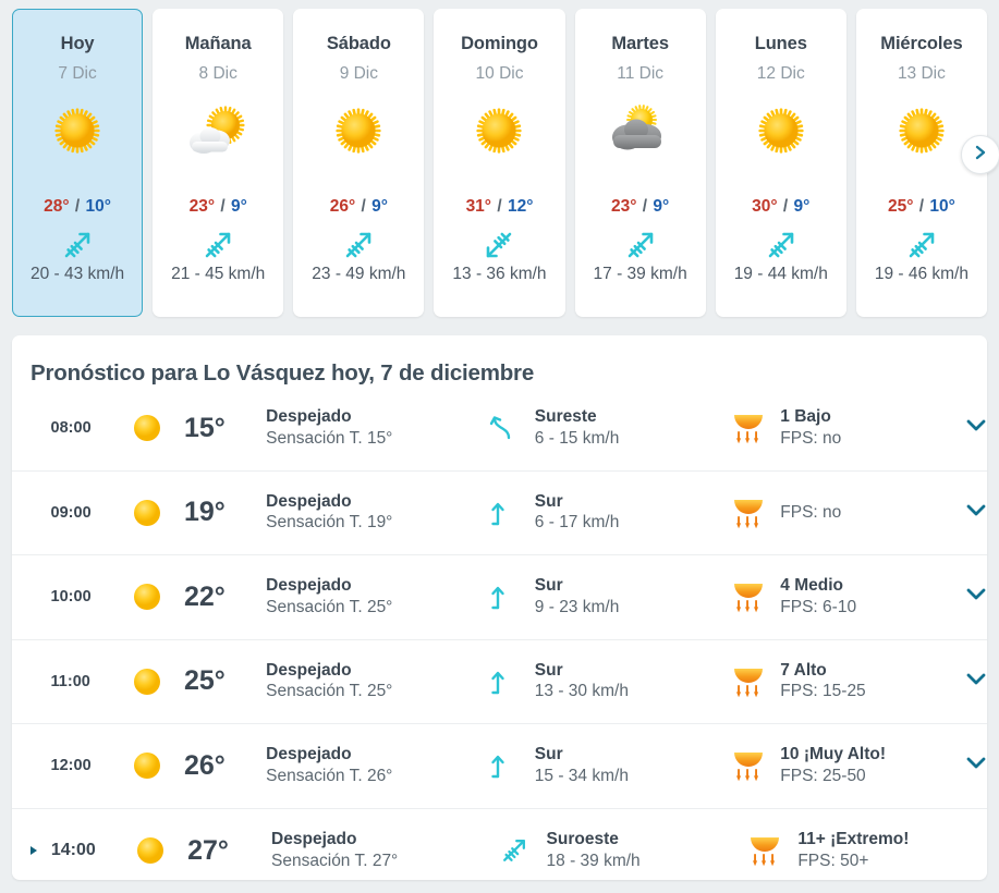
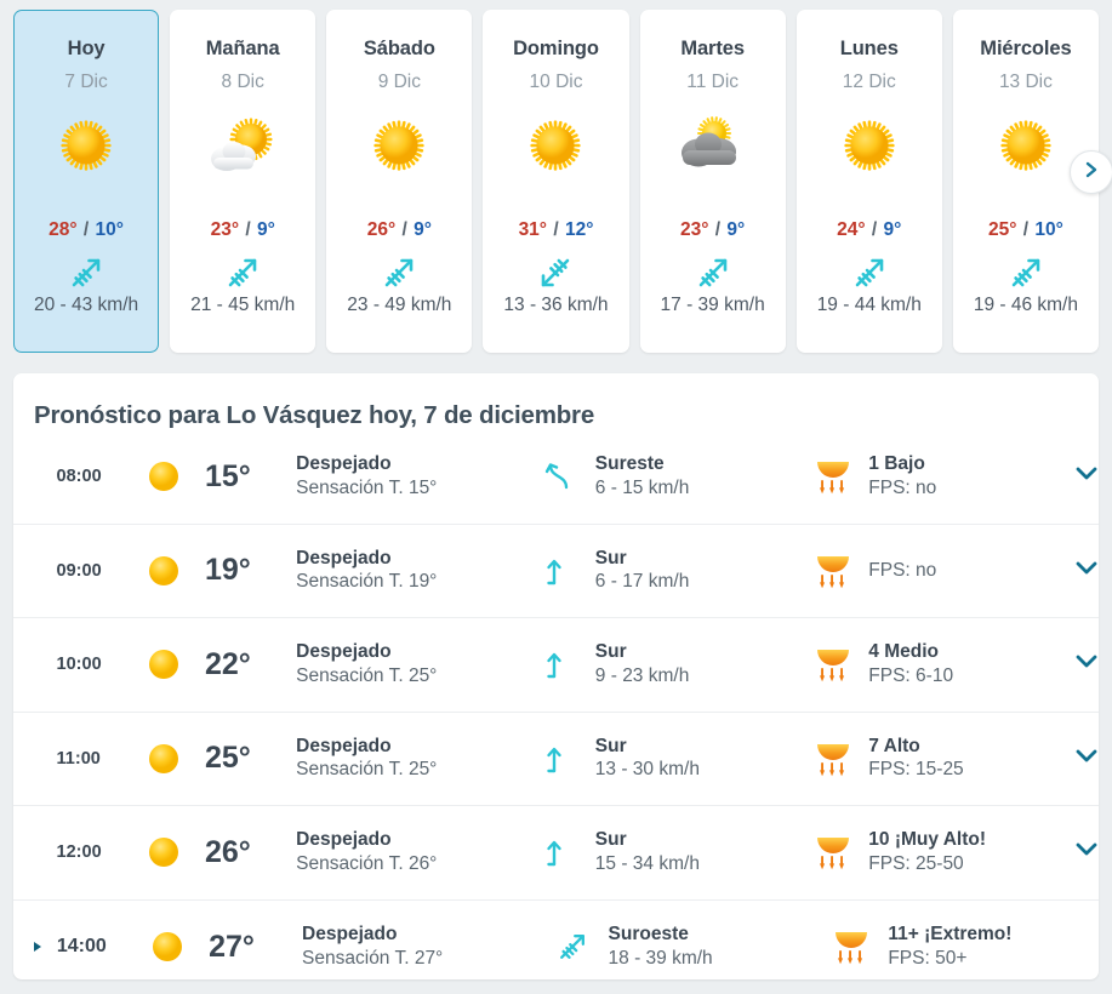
  Hoy
  7 Dic
  28° / 10°
  20 - 43 km/h
  Mañana
  8 Dic
  23° / 9°
  21 - 45 km/h
  Sábado
  9 Dic
  26° / 9°
  23 - 49 km/h
  Domingo
  10 Dic
  31° / 12°
  13 - 36 km/h
  Martes
  11 Dic
  23° / 9°
  17 - 39 km/h
  Lunes
  12 Dic
- 30° / 9°
+ 24° / 9°
  19 - 44 km/h
  Miércoles
  13 Dic
  25° / 10°
  19 - 46 km/h
  Pronóstico para Lo Vásquez hoy, 7 de diciembre
  08:00
  15°
  Despejado
  Sensación T. 15°
  Sureste
  6 - 15 km/h
  1 Bajo
  FPS: no
  09:00
  19°
  Despejado
  Sensación T. 19°
  Sur
  6 - 17 km/h
  FPS: no
  10:00
  22°
  Despejado
  Sensación T. 25°
  Sur
  9 - 23 km/h
  4 Medio
  FPS: 6-10
  11:00
  25°
  Despejado
  Sensación T. 25°
  Sur
  13 - 30 km/h
  7 Alto
  FPS: 15-25
  12:00
  26°
  Despejado
  Sensación T. 26°
  Sur
  15 - 34 km/h
  10 ¡Muy Alto!
  FPS: 25-50
  14:00
  27°
  Despejado
  Sensación T. 27°
  Suroeste
  18 - 39 km/h
  11+ ¡Extremo!
  FPS: 50+
